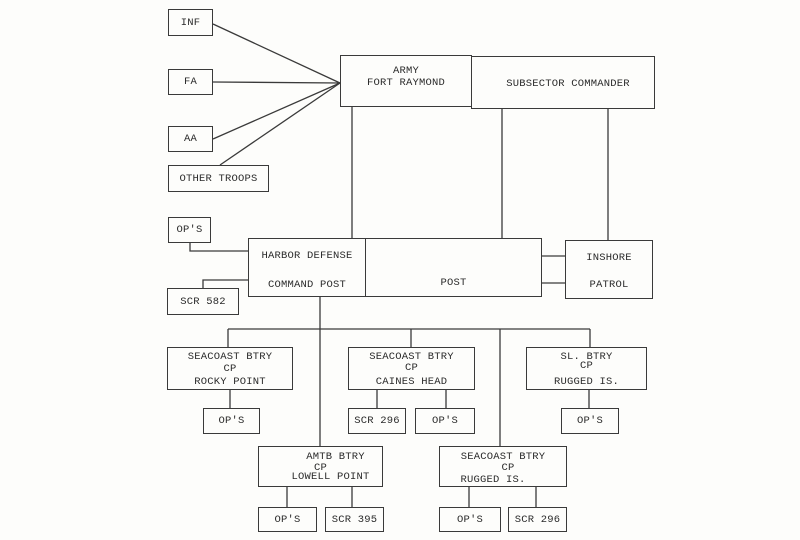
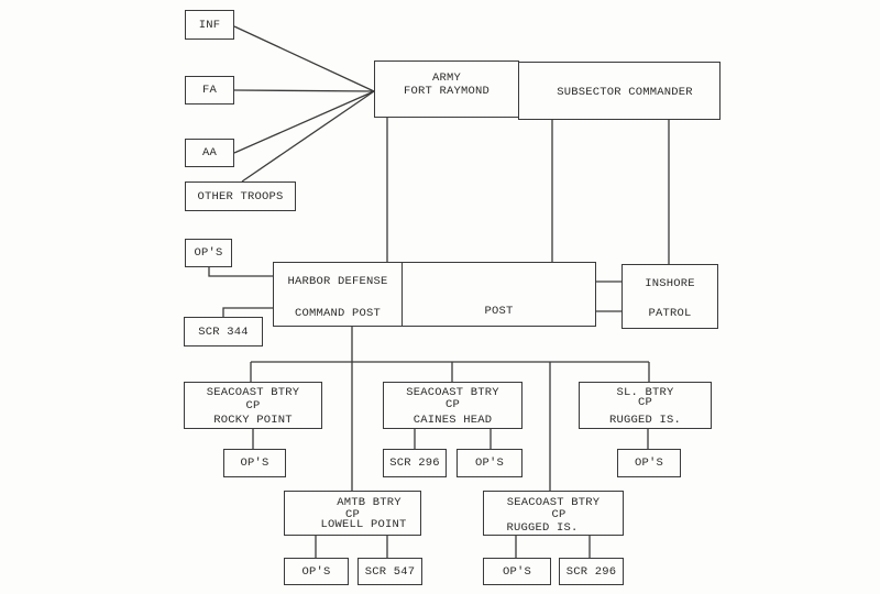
  INF
  FA
  AA
  OTHER TROOPS
  ARMY
  FORT RAYMOND
  SUBSECTOR COMMANDER
  OP'S
- SCR 582
+ SCR 344
  HARBOR DEFENSE
  COMMAND POST
  POST
  INSHORE
  PATROL
  SEACOAST BTRY
  CP
  ROCKY POINT
  OP'S
  SEACOAST BTRY
  CP
  CAINES HEAD
  SCR 296
  OP'S
  SL. BTRY
  CP
  RUGGED IS.
  OP'S
  AMTB BTRY
  CP
  LOWELL POINT
  OP'S
- SCR 395
+ SCR 547
  SEACOAST BTRY
  CP
  RUGGED IS.
  OP'S
  SCR 296
